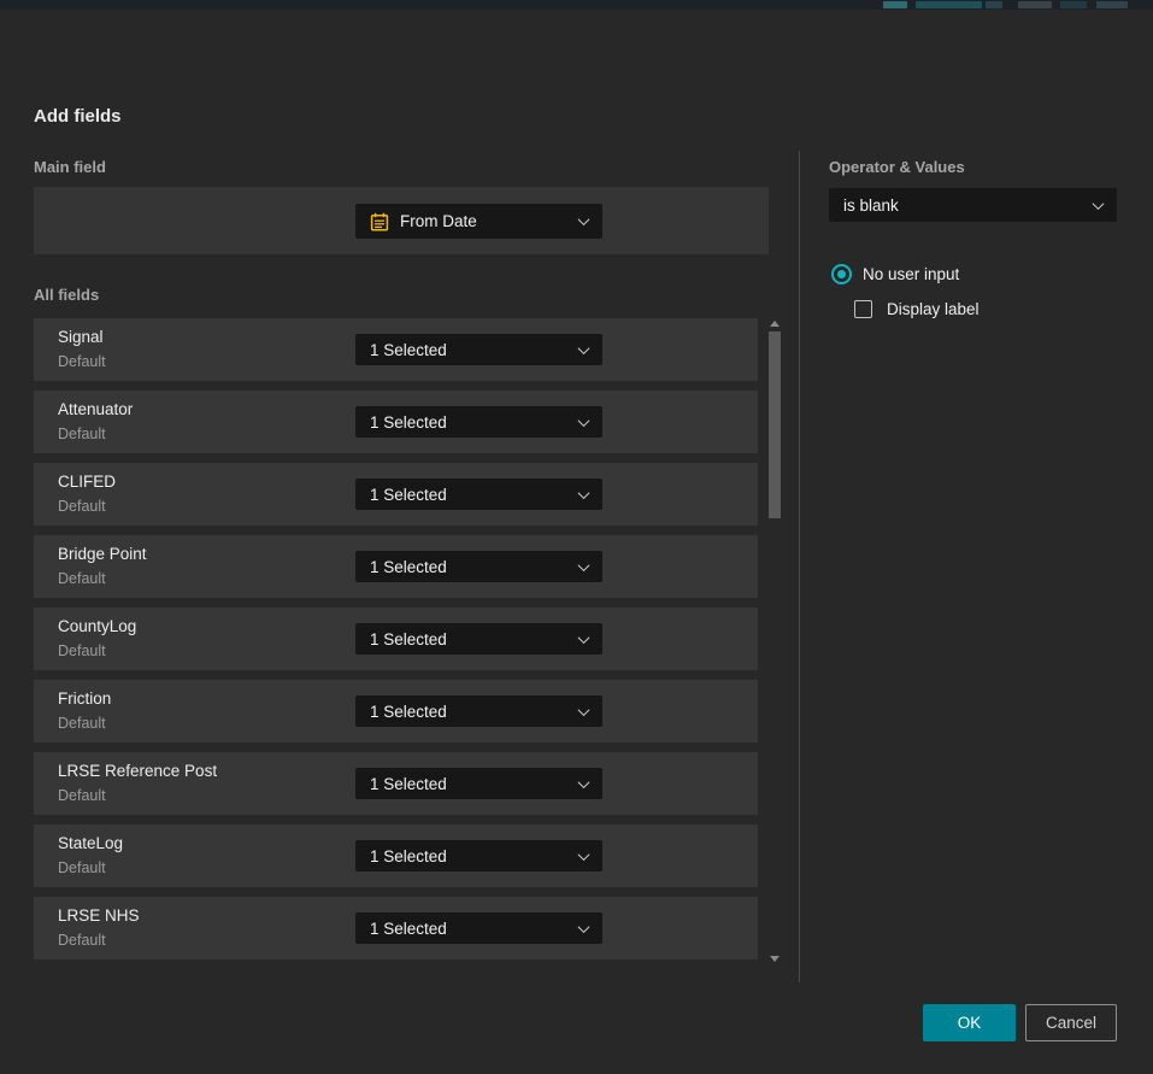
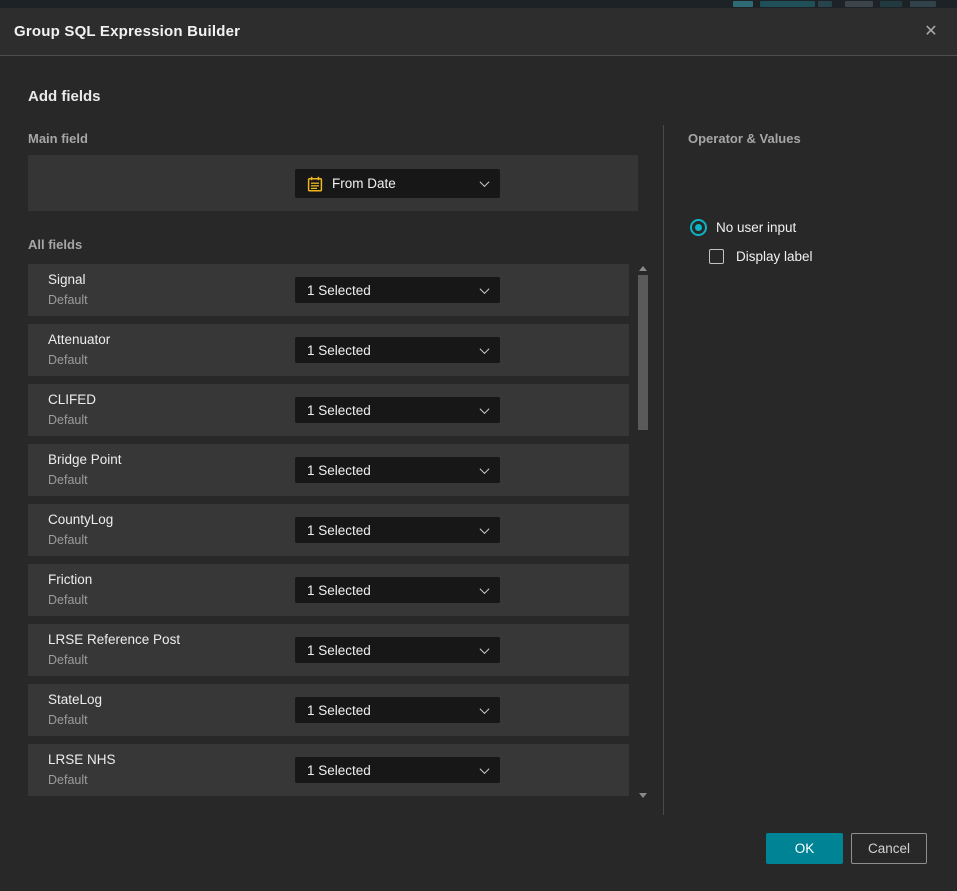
+ Group SQL Expression Builder
+ ✕
  Add fields
  Main field
  From Date
  All fields
  Signal
  Default
  1 Selected
  Attenuator
  Default
  1 Selected
  CLIFED
  Default
  1 Selected
  Bridge Point
  Default
  1 Selected
  CountyLog
  Default
  1 Selected
  Friction
  Default
  1 Selected
  LRSE Reference Post
  Default
  1 Selected
  StateLog
  Default
  1 Selected
  LRSE NHS
  Default
  1 Selected
  Operator & Values
- is blank
  No user input
  Display label
  OK
  Cancel
